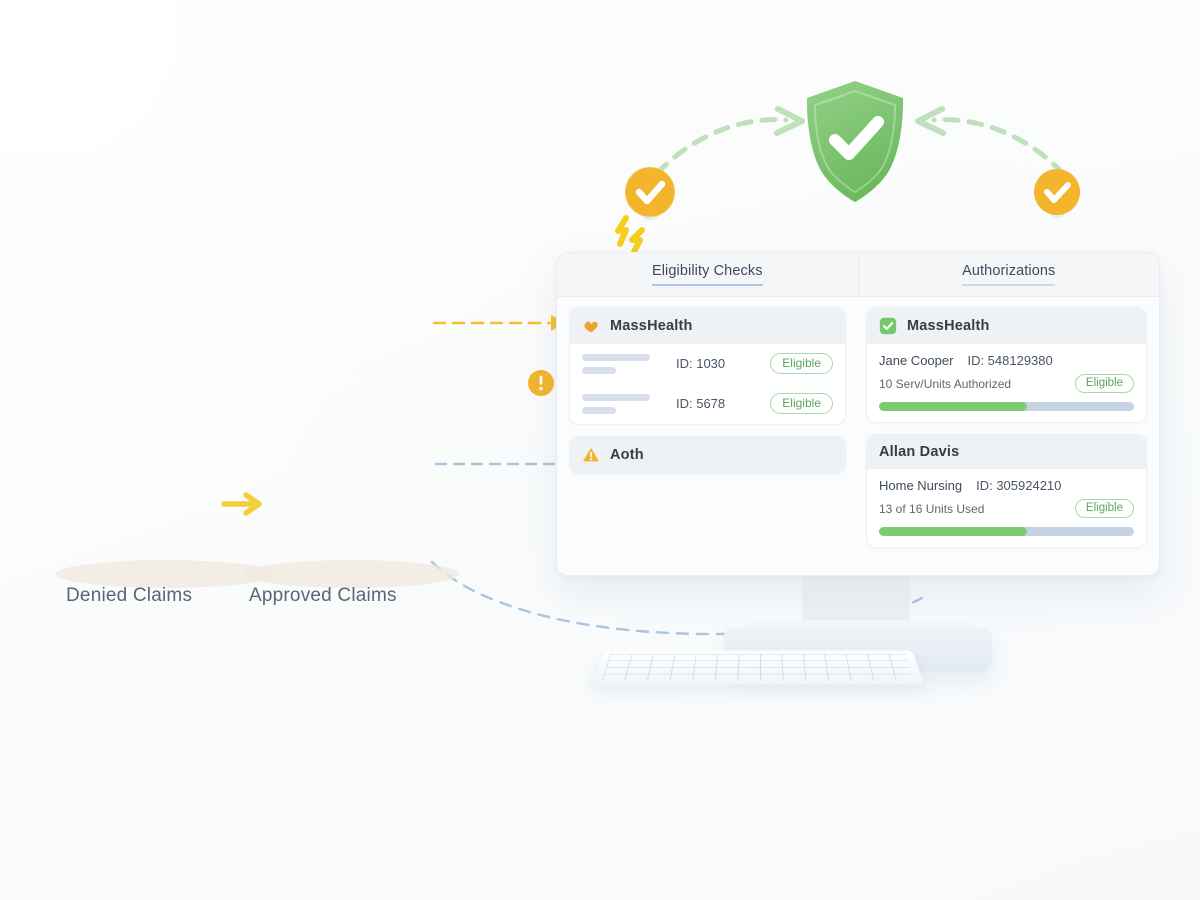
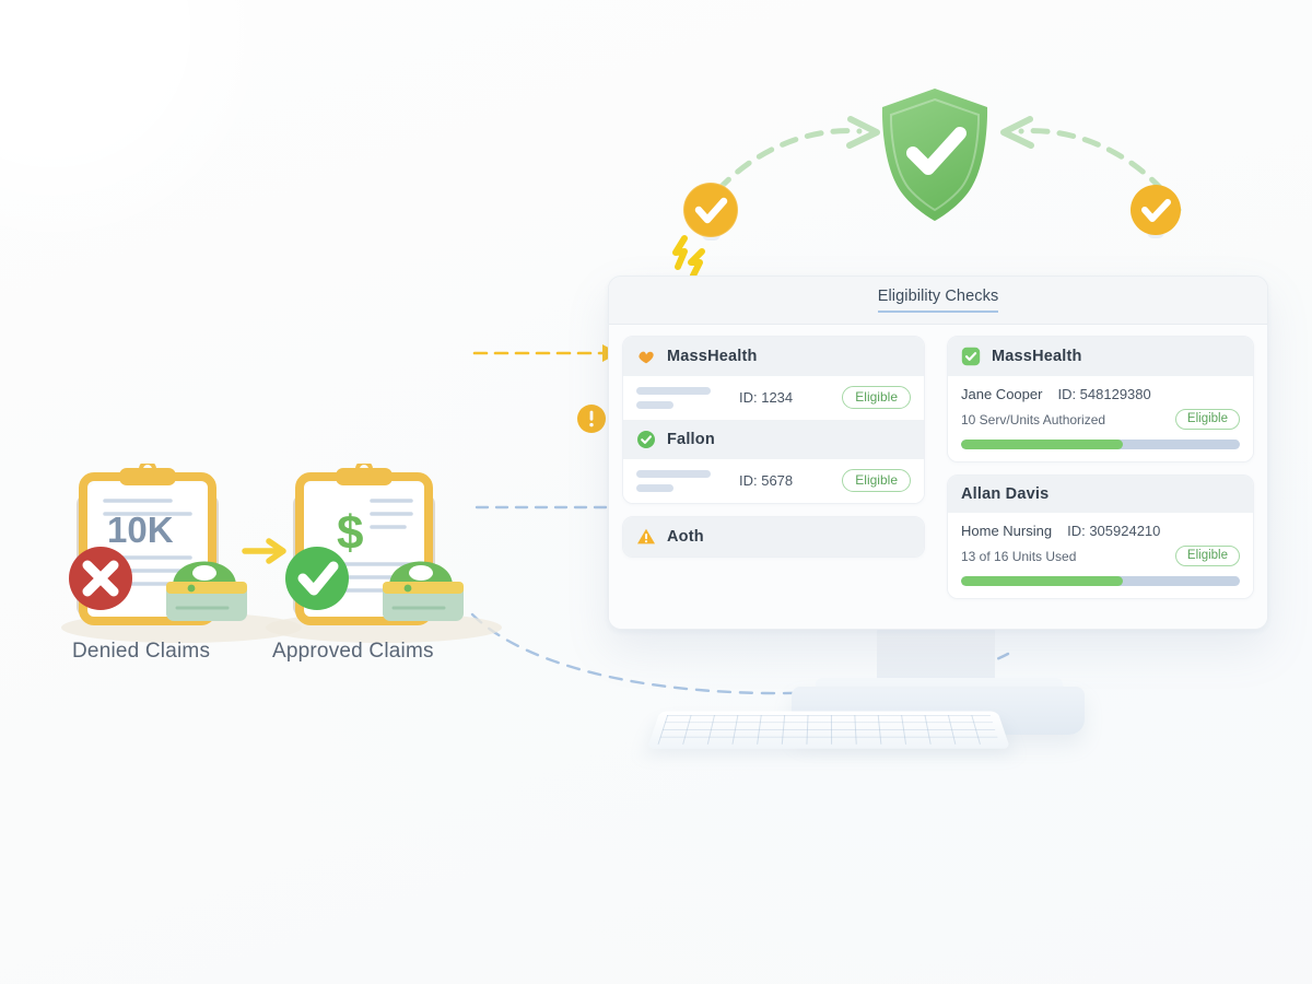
+ 10K
+ $
  Denied Claims
  Approved Claims
  Eligibility Checks
- Authorizations
  MassHealth
- ID: 1030
+ ID: 1234
  Eligible
+ Fallon
  ID: 5678
  Eligible
  Aoth
  MassHealth
  Jane Cooper
  ID: 548129380
  10 Serv/Units Authorized
  Eligible
  Allan Davis
  Home Nursing
  ID: 305924210
  13 of 16 Units Used
  Eligible
